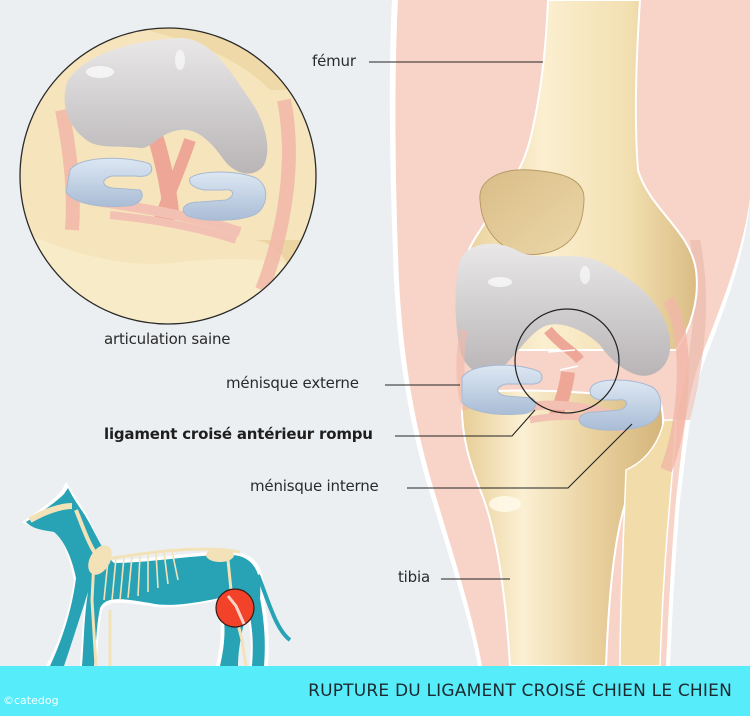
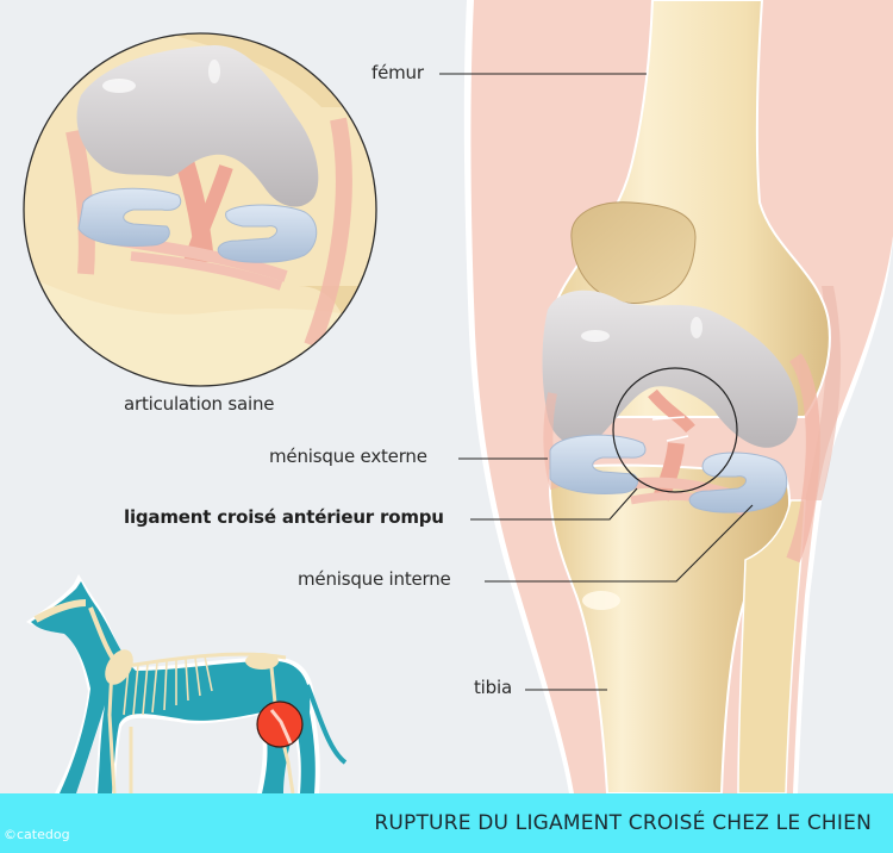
  fémur
  articulation saine
  ménisque externe
  ligament croisé antérieur rompu
  ménisque interne
  tibia
- RUPTURE DU LIGAMENT CROISÉ CHIEN LE CHIEN
+ RUPTURE DU LIGAMENT CROISÉ CHEZ LE CHIEN
  ©catedog
